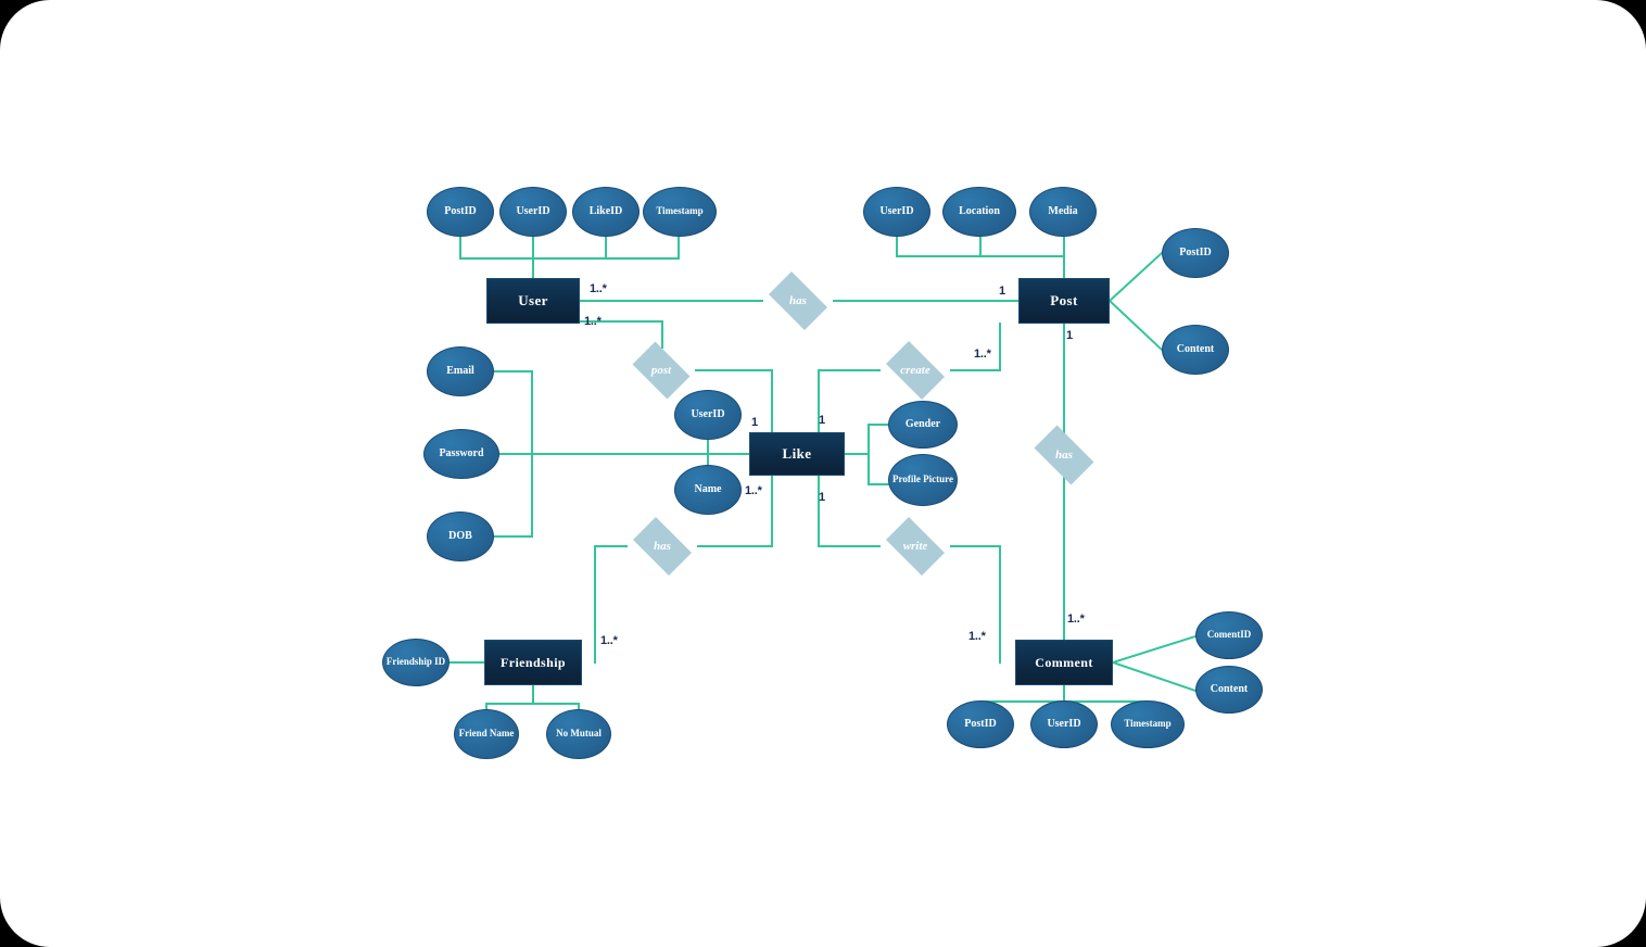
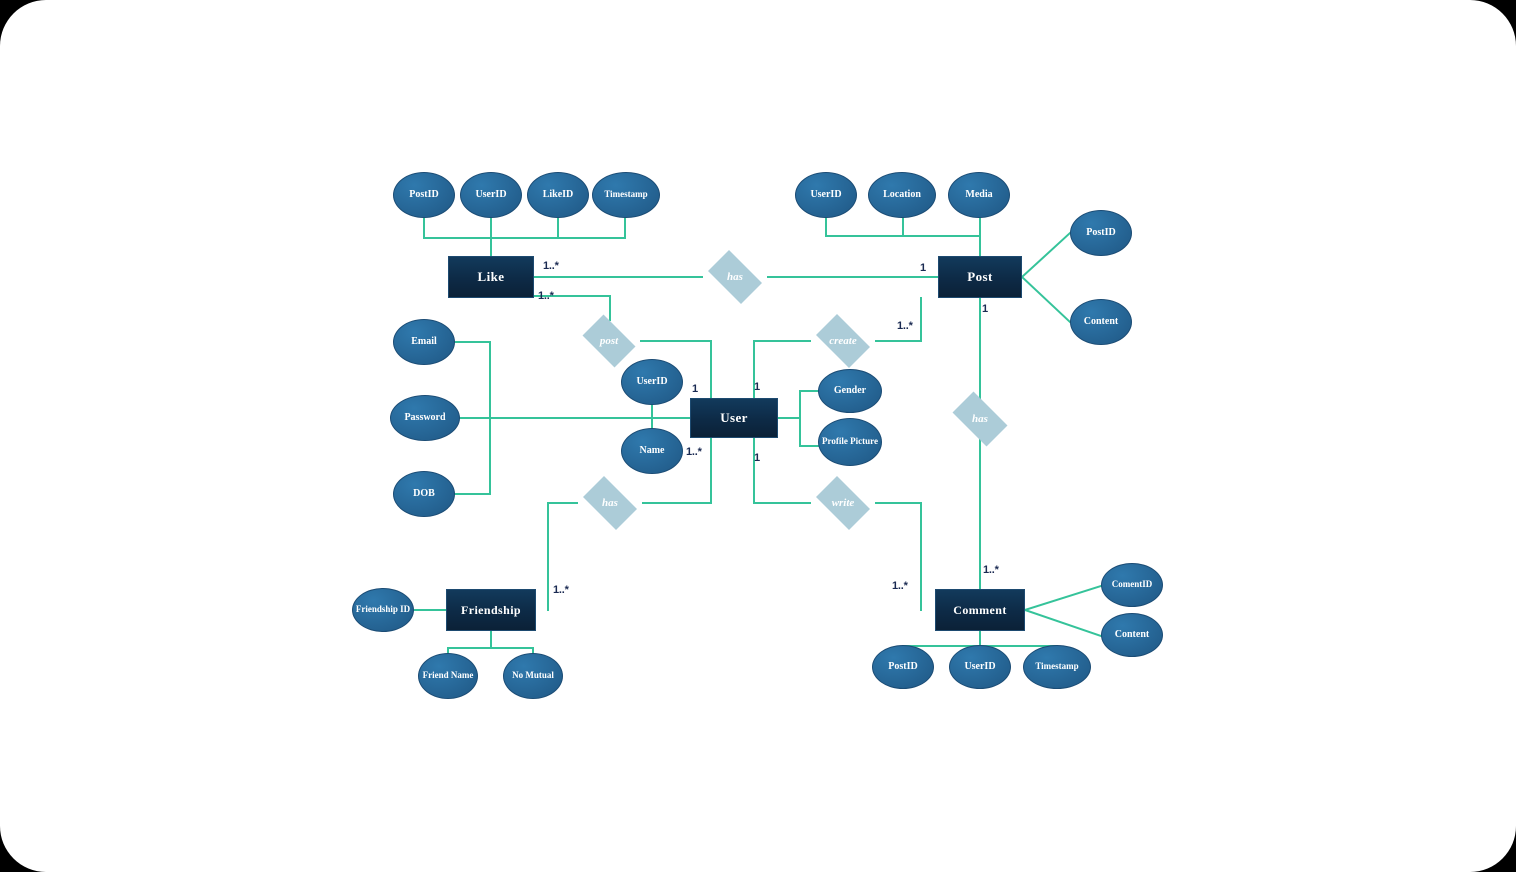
- User
+ Like
  Post
- Like
+ User
  Friendship
  Comment
  PostID
  UserID
  LikeID
  Timestamp
  UserID
  Location
  Media
  PostID
  Content
  Email
  Password
  DOB
  UserID
  Name
  Gender
  Profile Picture
  Friendship ID
  Friend Name
  No Mutual
  ComentID
  Content
  PostID
  UserID
  Timestamp
  has
  post
  create
  has
  has
  write
  1..*
  1
  1..*
  1..*
  1
  1
  1
  1..*
  1
  1..*
  1..*
  1..*
